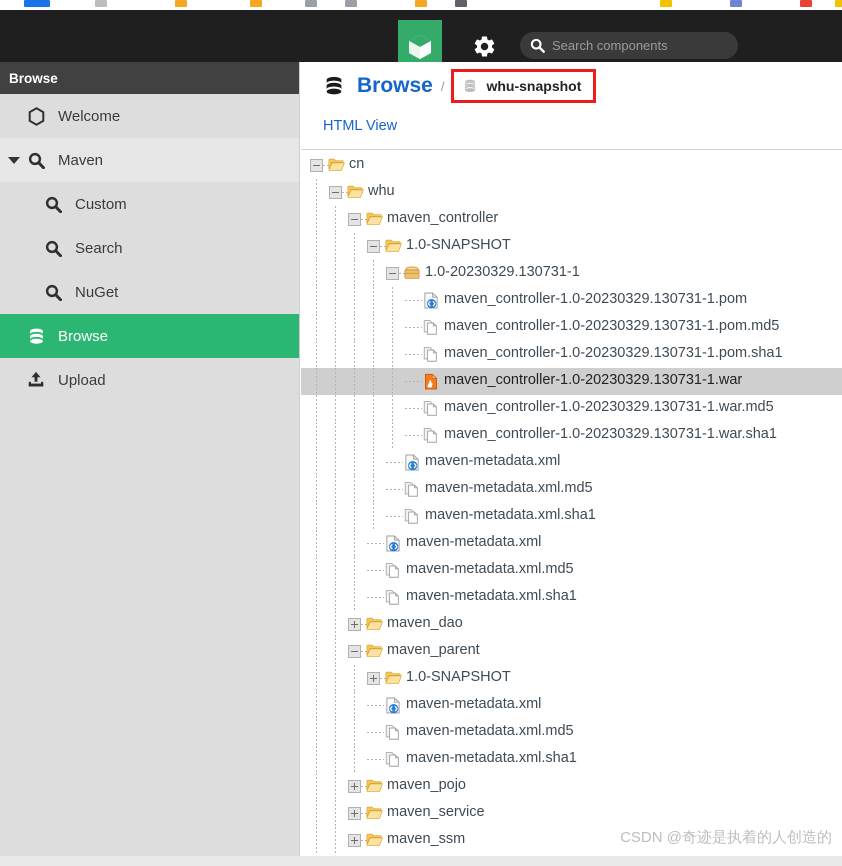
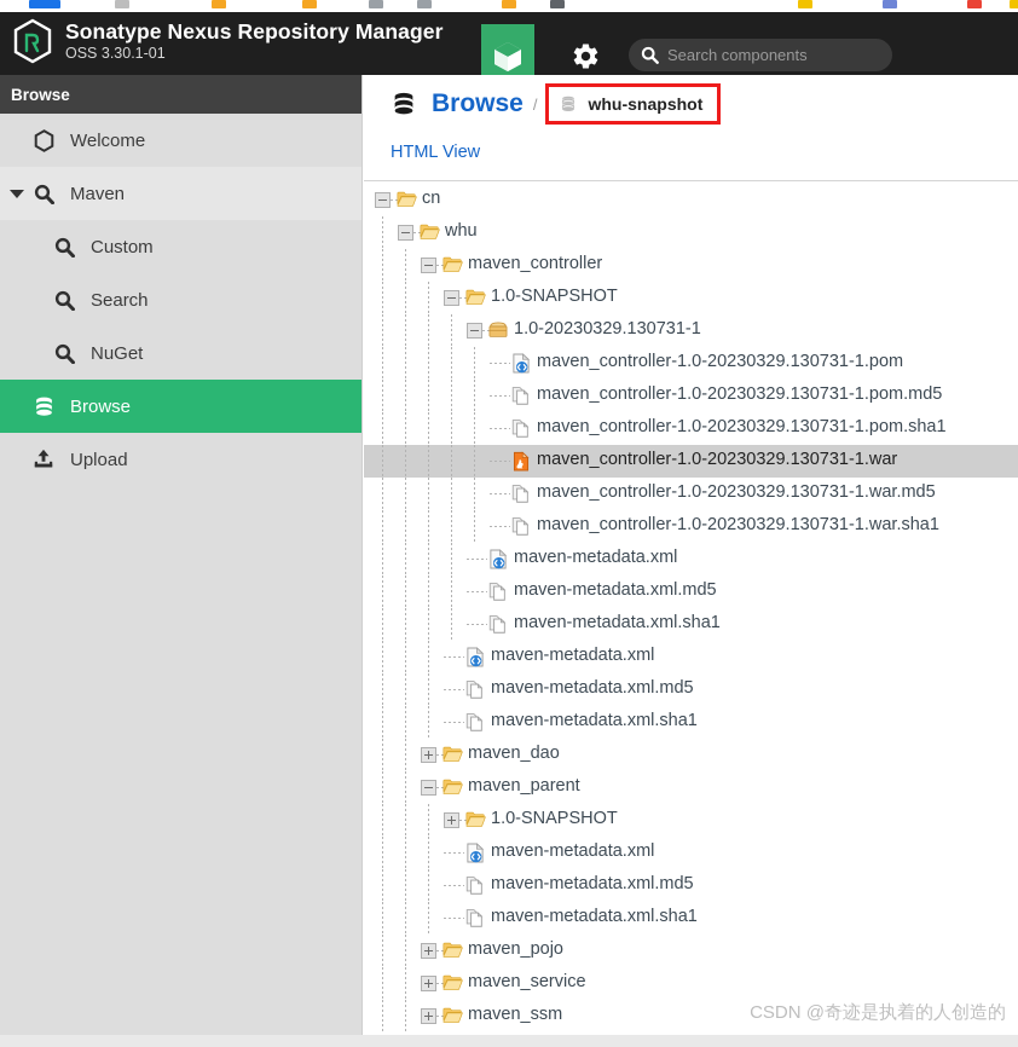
+ Sonatype Nexus Repository Manager
+ OSS 3.30.1-01
  Search components
  Browse
  Welcome
  Maven
  Custom
  Search
  NuGet
  Browse
  Upload
  Browse
  /
  whu-snapshot
  HTML View
  cn
  whu
  maven_controller
  1.0-SNAPSHOT
  1.0-20230329.130731-1
  maven_controller-1.0-20230329.130731-1.pom
  maven_controller-1.0-20230329.130731-1.pom.md5
  maven_controller-1.0-20230329.130731-1.pom.sha1
  maven_controller-1.0-20230329.130731-1.war
  maven_controller-1.0-20230329.130731-1.war.md5
  maven_controller-1.0-20230329.130731-1.war.sha1
  maven-metadata.xml
  maven-metadata.xml.md5
  maven-metadata.xml.sha1
  maven-metadata.xml
  maven-metadata.xml.md5
  maven-metadata.xml.sha1
  maven_dao
  maven_parent
  1.0-SNAPSHOT
  maven-metadata.xml
  maven-metadata.xml.md5
  maven-metadata.xml.sha1
  maven_pojo
  maven_service
  maven_ssm
  CSDN @奇迹是执着的人创造的
